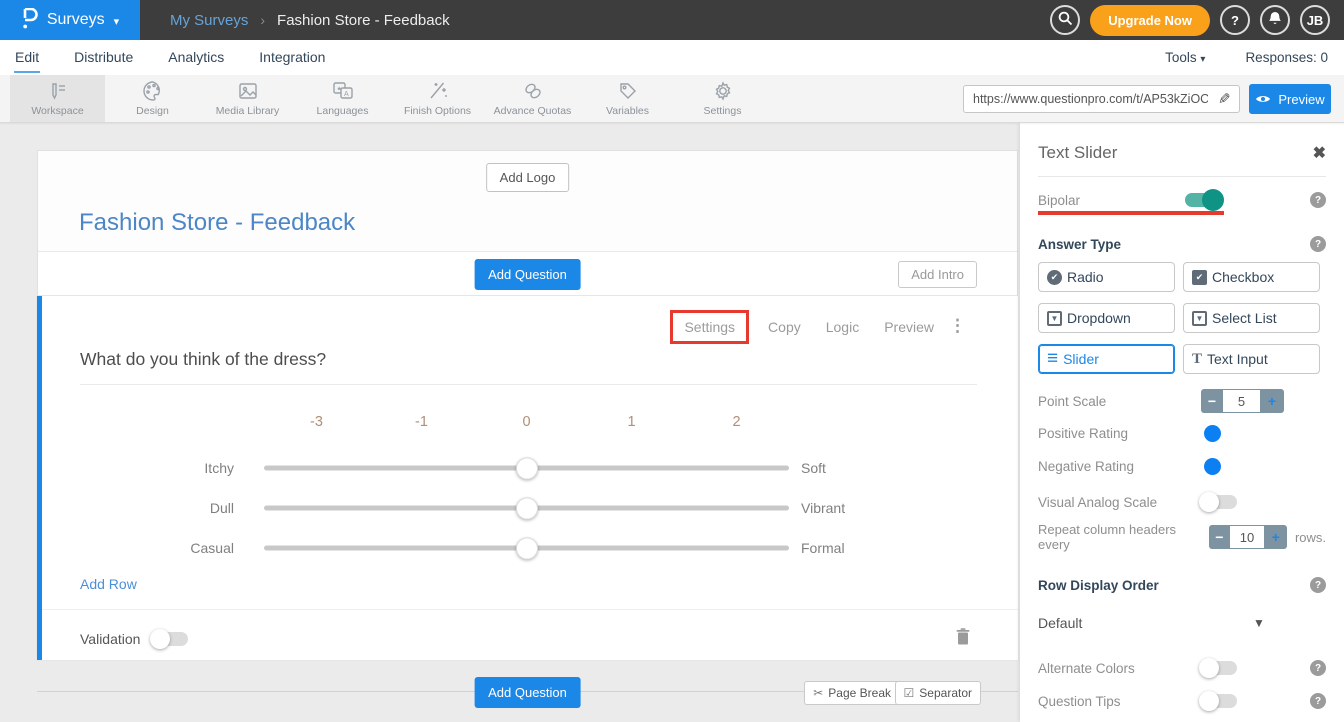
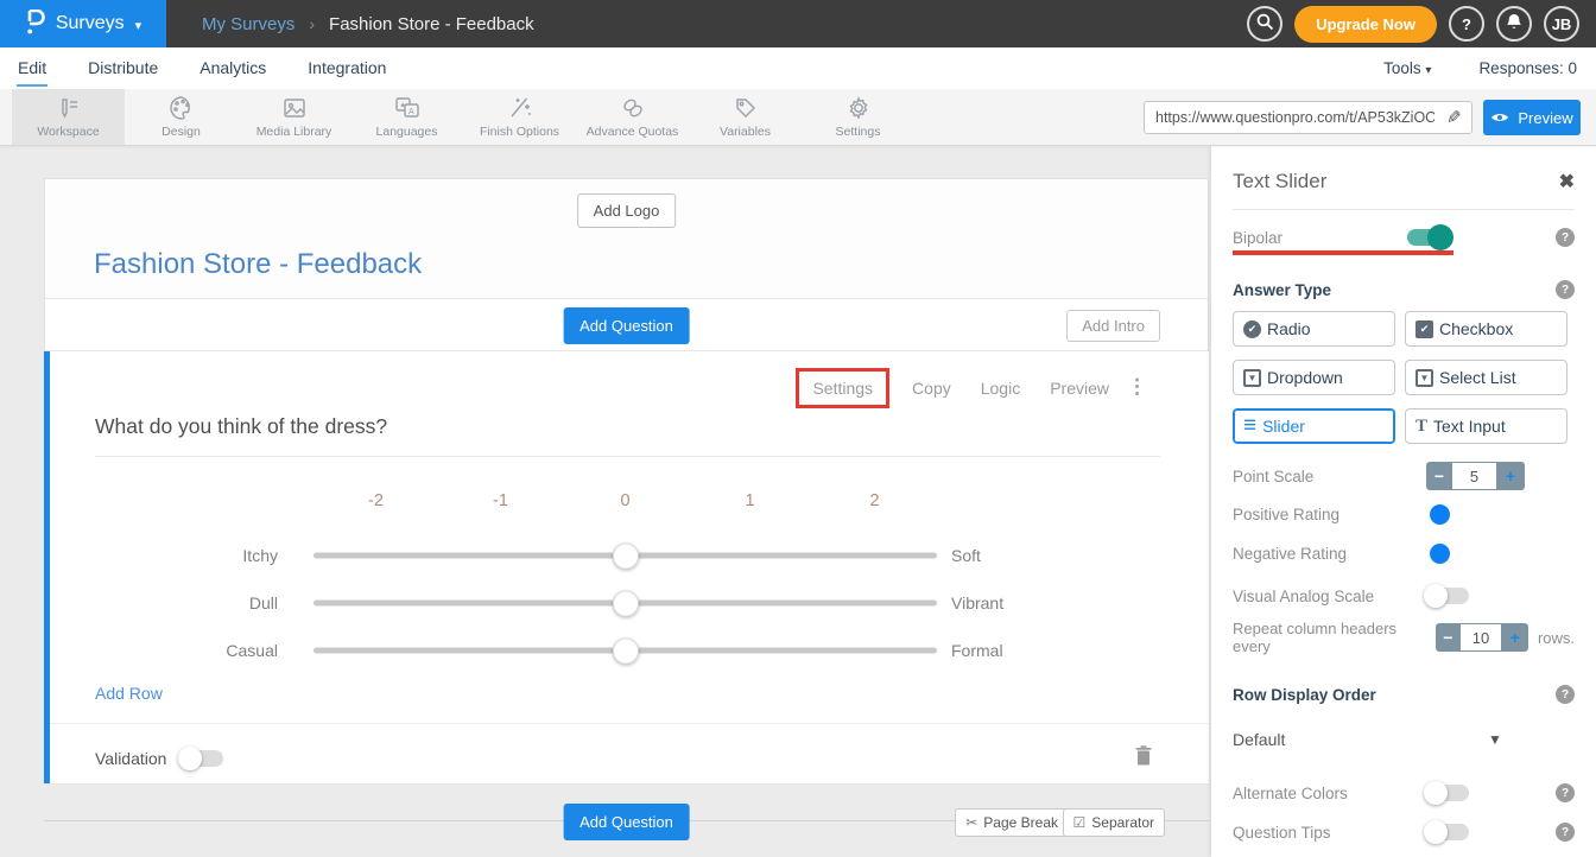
  Surveys
  ▾
  My Surveys
  ›
  Fashion Store - Feedback
  Upgrade Now
  ?
  JB
  Edit
  Distribute
  Analytics
  Integration
  Tools ▾
  Responses: 0
  Workspace
  Design
  Media Library
  Languages
  Finish Options
  Advance Quotas
  Variables
  Settings
  https://www.questionpro.com/t/AP53kZiOC
  Preview
  Add Logo
  Fashion Store - Feedback
  Add Question
  Add Intro
  Settings
  Copy
  Logic
  Preview
  ⋮
  What do you think of the dress?
- -3
+ -2
  -1
  0
  1
  2
  Itchy
  Soft
  Dull
  Vibrant
  Casual
  Formal
  Add Row
  Validation
  Add Question
  ✂
  Page Break
  ☑
  Separator
  Text Slider
  ✖
  Bipolar
  ?
  Answer Type
  ?
  ✔
  Radio
  ✔
  Checkbox
  ▼
  Dropdown
  ▼
  Select List
  ≡
  Slider
  T
  Text Input
  Point Scale
  −
  5
  +
  Positive Rating
  Negative Rating
  Visual Analog Scale
  Repeat column headers every
  −
  10
  +
  rows.
  Row Display Order
  ?
  Default
  ▼
  Alternate Colors
  ?
  Question Tips
  ?
